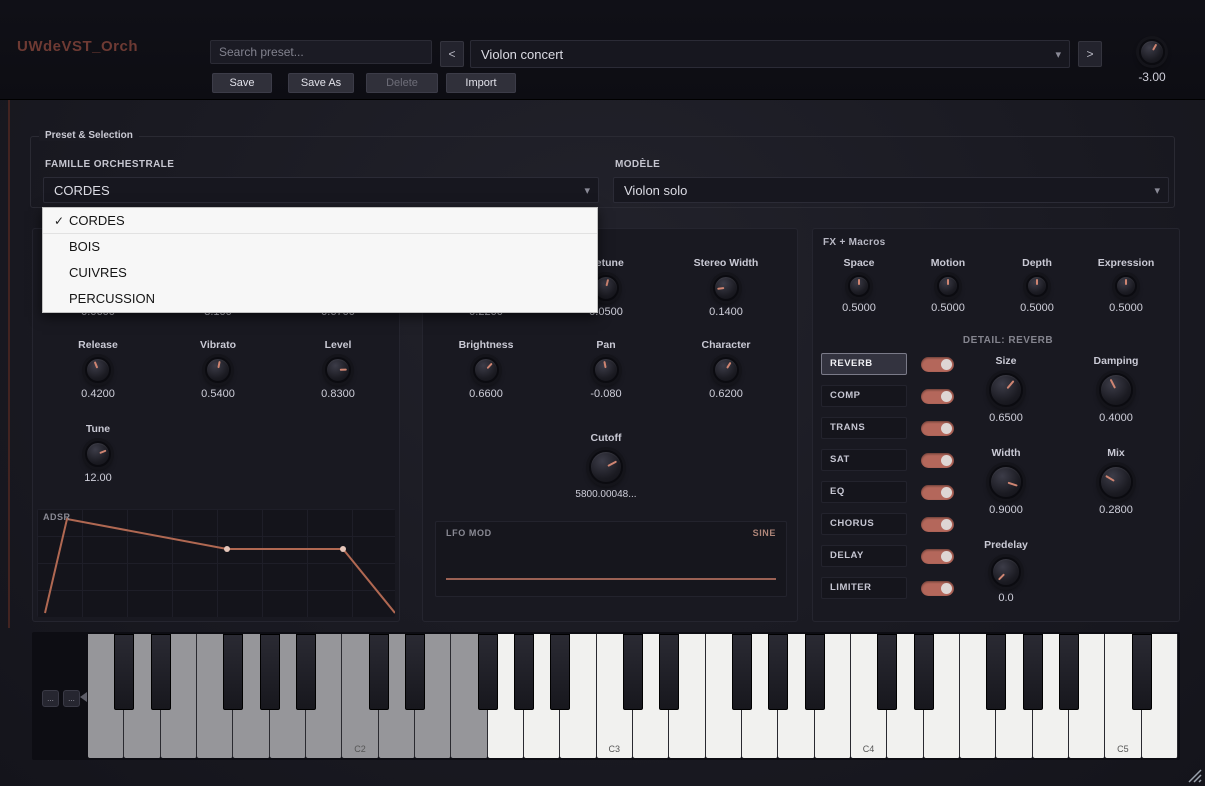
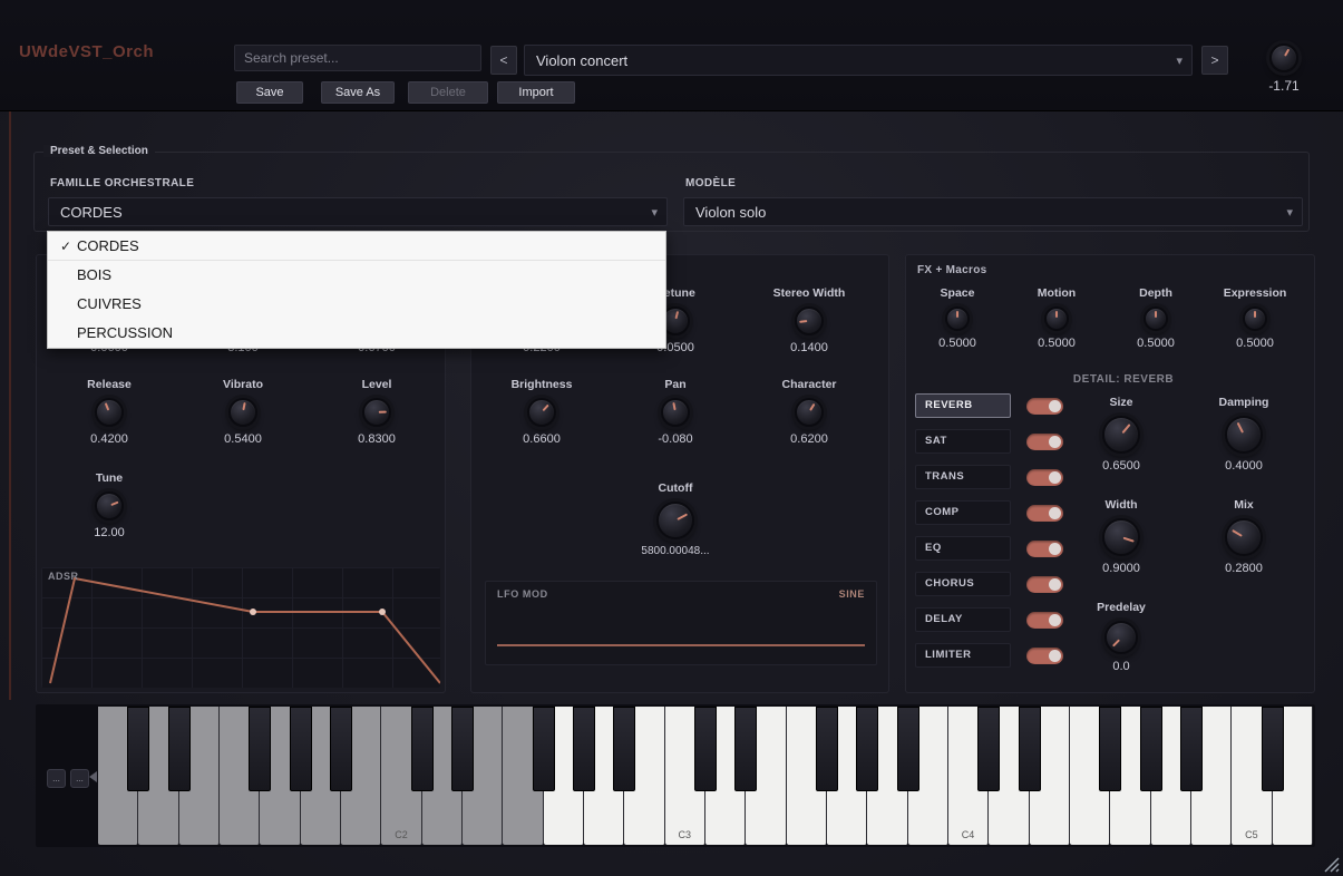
  UWdeVST_Orch
  Search preset...
  Save
  Save As
  Delete
  Import
  <
  Violon concert
  ▾
  >
- -3.00
+ -1.71
  Preset & Selection
  FAMILLE ORCHESTRALE
  CORDES
  ▾
  MODÈLE
  Violon solo
  ▾
  ✓
  CORDES
  BOIS
  CUIVRES
  PERCUSSION
  Release
  0.4200
  Vibrato
  0.5400
  Level
  0.8300
  Tune
  12.00
  ADSR
  etune
  Stereo Width
  0.1400
  Brightness
  0.6600
  Pan
  -0.080
  Character
  0.6200
  Cutoff
  5800.00048...
  LFO MOD
  SINE
  FX + Macros
  Space
  0.5000
  Motion
  0.5000
  Depth
  0.5000
  Expression
  0.5000
  DETAIL: REVERB
  REVERB
- COMP
+ SAT
  TRANS
- SAT
+ COMP
  EQ
  CHORUS
  DELAY
  LIMITER
  Size
  0.6500
  Damping
  0.4000
  Width
  0.9000
  Mix
  0.2800
  Predelay
  0.0
  ...
  ...
  C2
  C3
  C4
  C5
